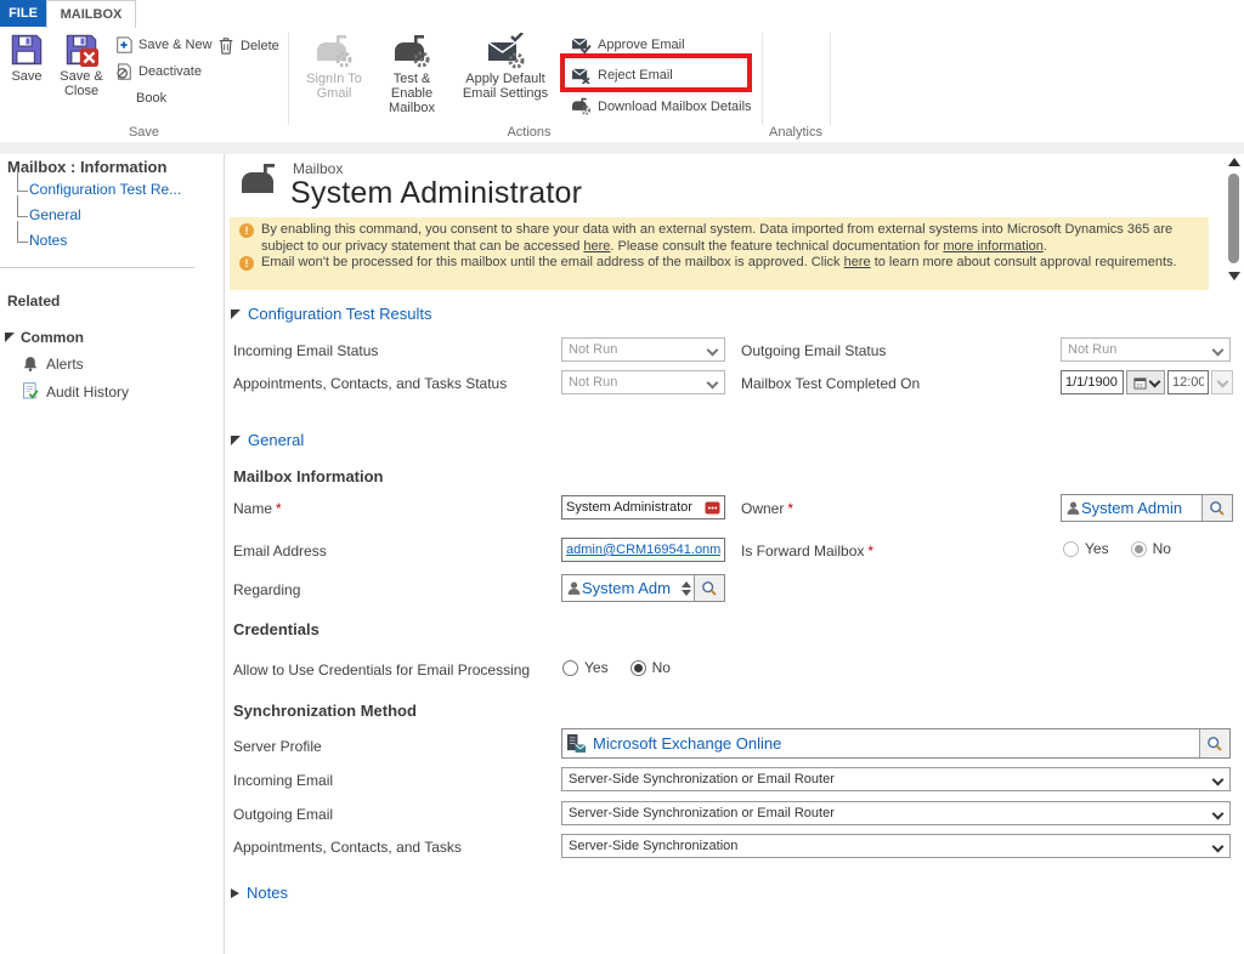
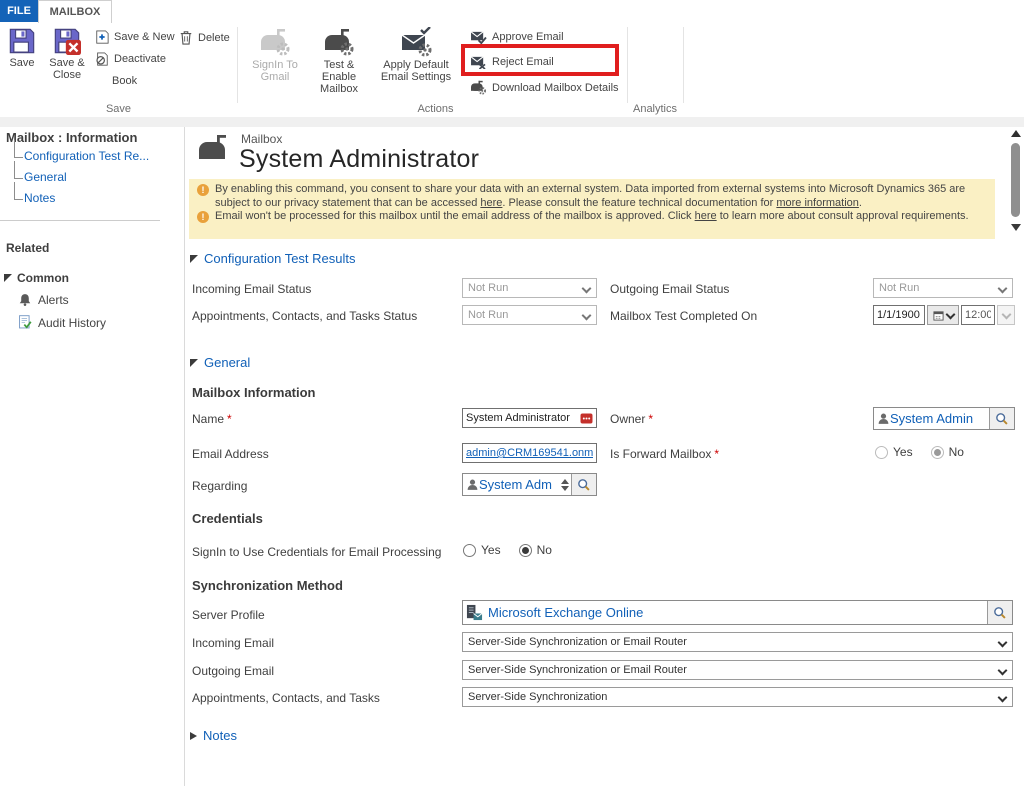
  FILE
  MAILBOX
  Save
  Save & Close
  Save & New
  Deactivate
  Book
  Delete
  Save
  SignIn To Gmail
  Test & Enable Mailbox
  Apply Default Email Settings
  Approve Email
  Reject Email
  Download Mailbox Details
  Actions
  Analytics
  Mailbox : Information
  Configuration Test Re...
  General
  Notes
  Related
  Common
  Alerts
  Audit History
  Mailbox
  System Administrator
  !
  By enabling this command, you consent to share your data with an external system. Data imported from external systems into Microsoft Dynamics 365 are subject to our privacy statement that can be accessed here. Please consult the feature technical documentation for more information.
  !
  Email won't be processed for this mailbox until the email address of the mailbox is approved. Click here to learn more about consult approval requirements.
  Configuration Test Results
  Incoming Email Status
  Not Run
  Outgoing Email Status
  Not Run
  Appointments, Contacts, and Tasks Status
  Not Run
  Mailbox Test Completed On
  1/1/1900
  12:00
  General
  Mailbox Information
  Name *
  System Administrator
  Owner *
  System Admin
  Email Address
  admin@CRM169541.onm
  Is Forward Mailbox *
  Yes
  No
  Regarding
  System Adm
  Credentials
- Allow to Use Credentials for Email Processing
+ SignIn to Use Credentials for Email Processing
  Yes
  No
  Synchronization Method
  Server Profile
  Microsoft Exchange Online
  Incoming Email
  Server-Side Synchronization or Email Router
  Outgoing Email
  Server-Side Synchronization or Email Router
  Appointments, Contacts, and Tasks
  Server-Side Synchronization
  Notes
